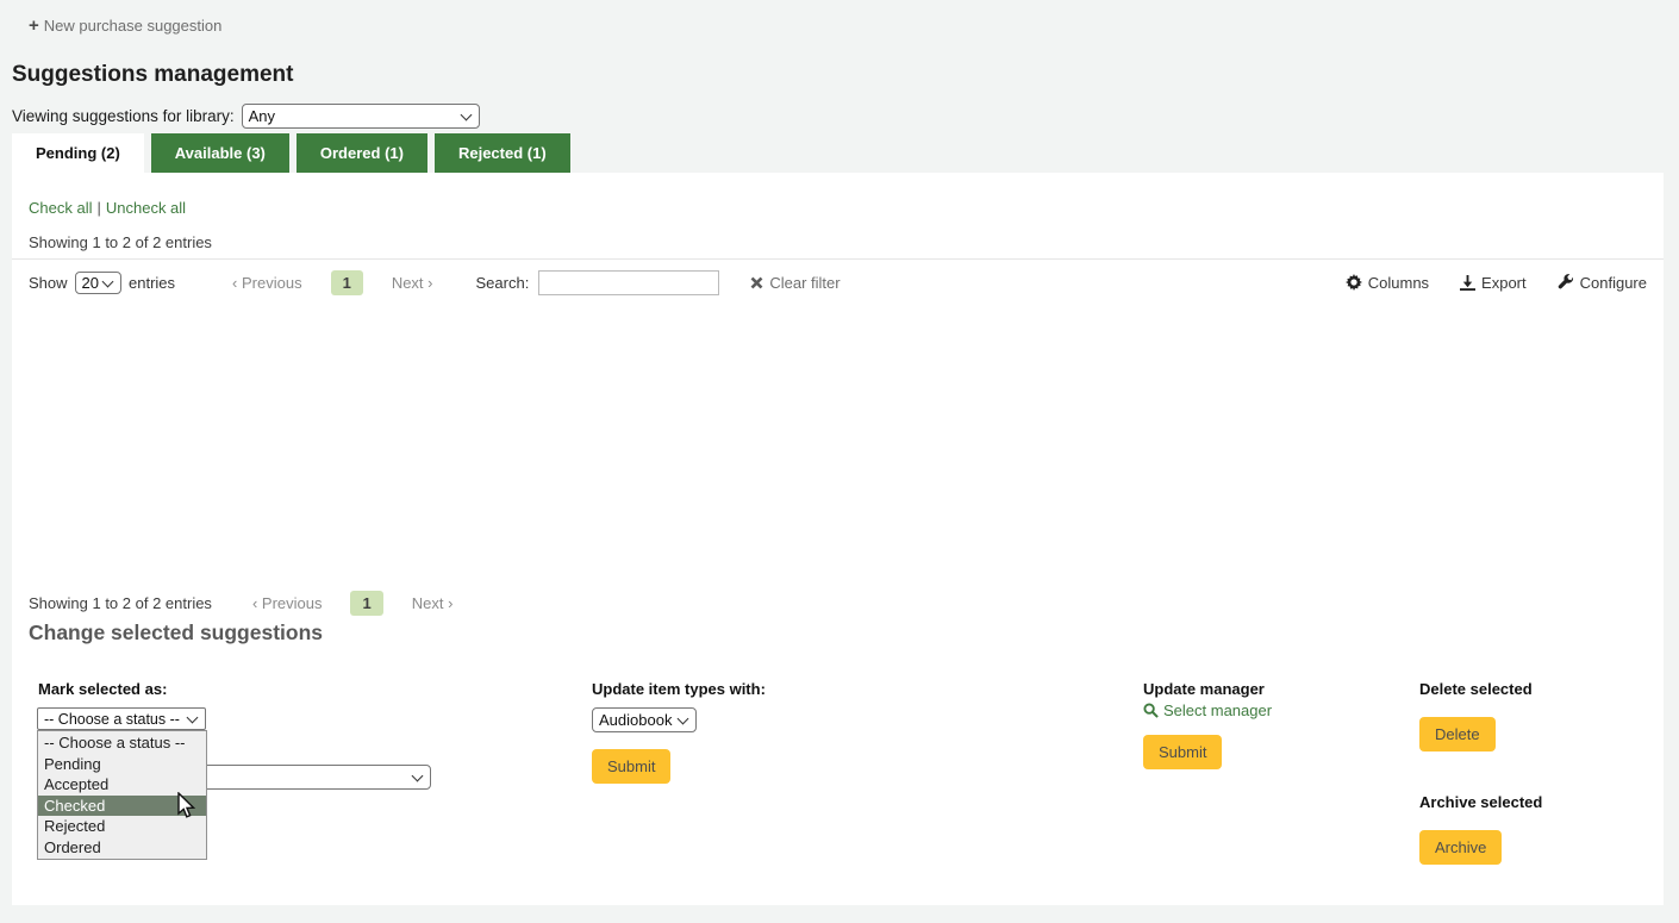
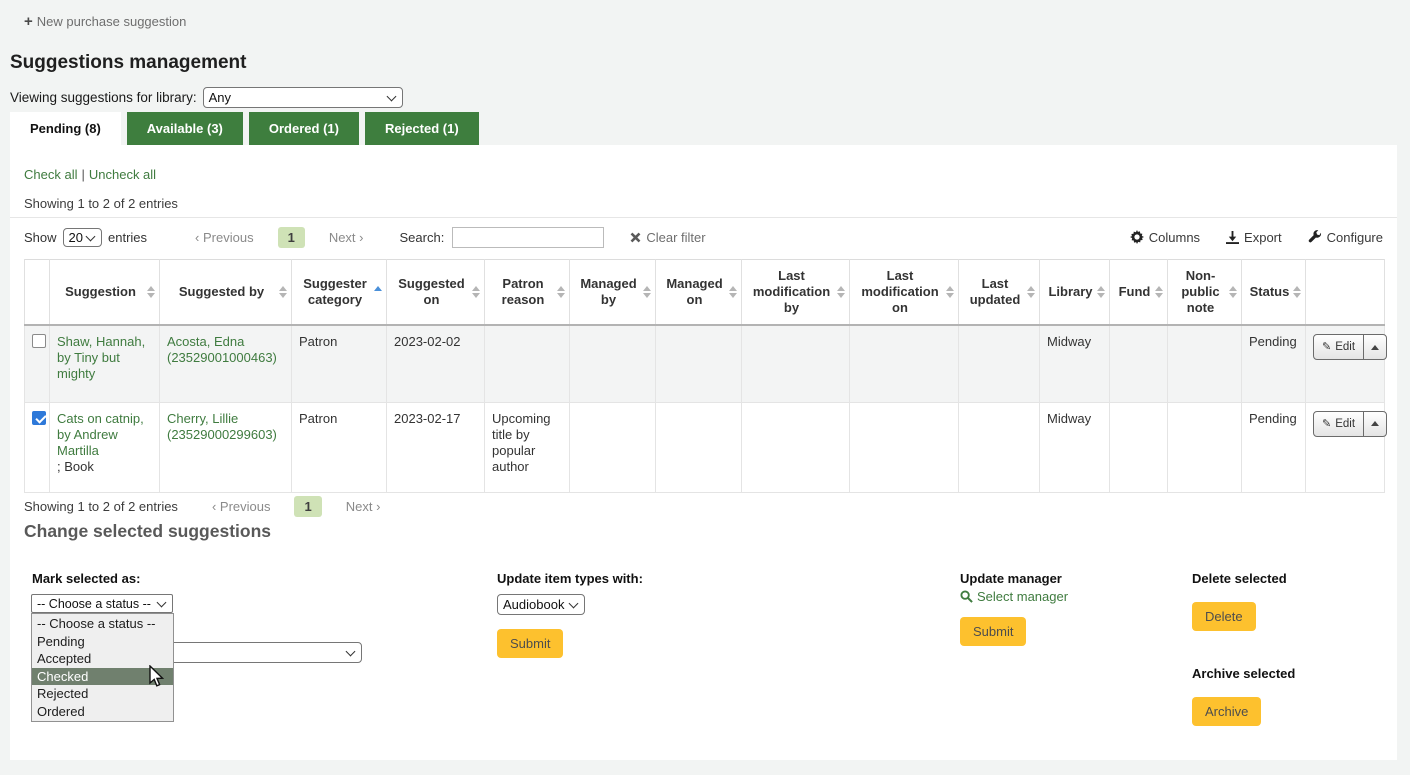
  + New purchase suggestion
  Suggestions management
  Viewing suggestions for library:
  Any
- Pending (2)
+ Pending (8)
  Available (3)
  Ordered (1)
  Rejected (1)
  Check all | Uncheck all
  Showing 1 to 2 of 2 entries
  Show
  20
  entries
  ‹ Previous
  1
  Next ›
  Search:
  Clear filter
  Columns
  Export
  Configure
+ 	Suggestion	Suggested by	Suggester category	Suggested on	Patron reason	Managed by	Managed on	Last modification by	Last modification on	Last updated	Library	Fund	Non-public note	Status
+ 	Shaw, Hannah, by Tiny but mighty	Acosta, Edna (23529001000463)	Patron	2023-02-02							Midway			Pending	✎ Edit
+ 	Cats on catnip, by Andrew Martilla; Book	Cherry, Lillie (23529000299603)	Patron	2023-02-17	Upcoming title by popular author						Midway			Pending	✎ Edit
  Showing 1 to 2 of 2 entries
  ‹ Previous
  1
  Next ›
  Change selected suggestions
  Mark selected as:
  -- Choose a status --
  -- Choose a status --
  Pending
  Accepted
  Checked
  Rejected
  Ordered
  Update item types with:
  Audiobook
  Submit
  Update manager
  Select manager
  Submit
  Delete selected
  Delete
  Archive selected
  Archive
